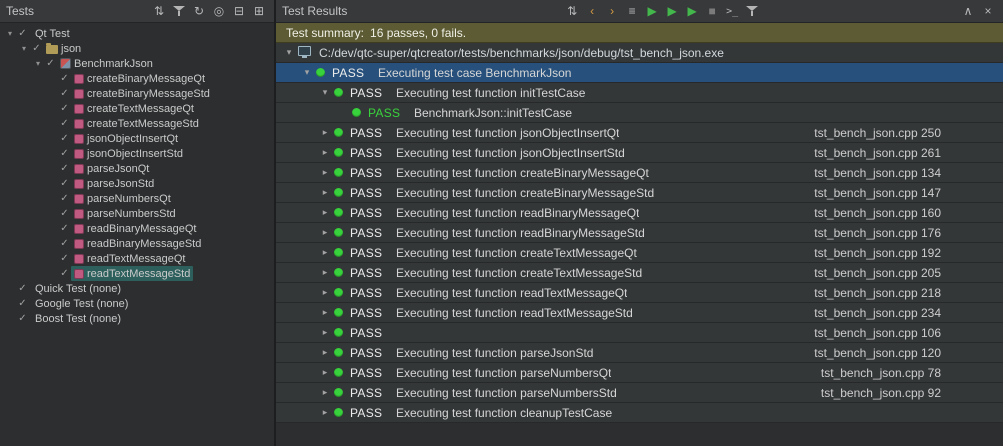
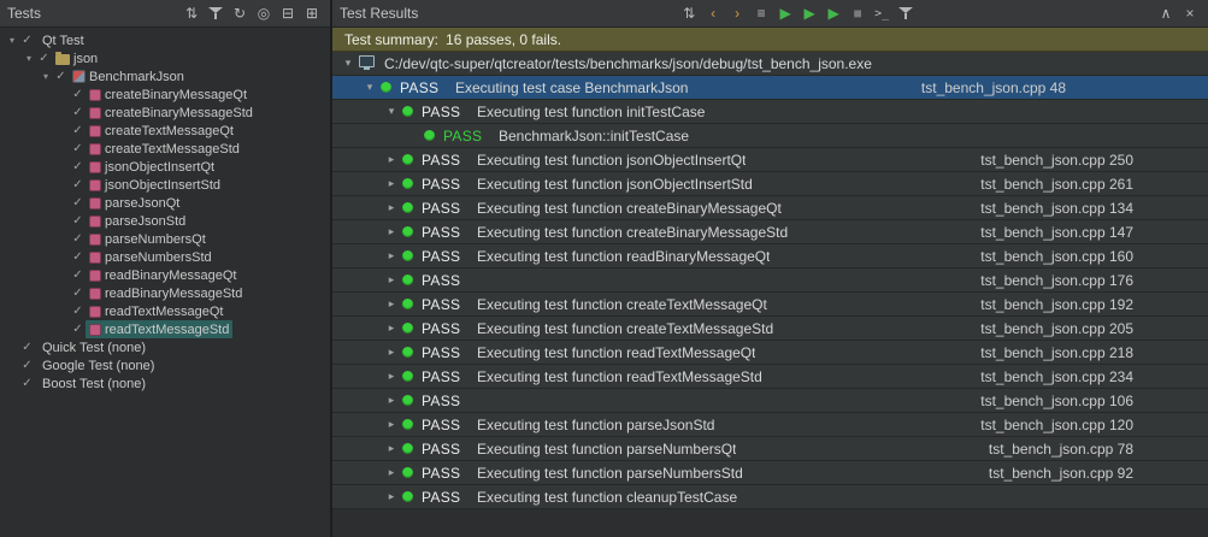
  Tests
  ⇅
  ↻
  ◎
  ⊟
  ⊞
  ▾
  ✓
  Qt Test
  ▾
  ✓
  json
  ▾
  ✓
  BenchmarkJson
  ✓
  createBinaryMessageQt
  ✓
  createBinaryMessageStd
  ✓
  createTextMessageQt
  ✓
  createTextMessageStd
  ✓
  jsonObjectInsertQt
  ✓
  jsonObjectInsertStd
  ✓
  parseJsonQt
  ✓
  parseJsonStd
  ✓
  parseNumbersQt
  ✓
  parseNumbersStd
  ✓
  readBinaryMessageQt
  ✓
  readBinaryMessageStd
  ✓
  readTextMessageQt
  ✓
  readTextMessageStd
  ✓
  Quick Test (none)
  ✓
  Google Test (none)
  ✓
  Boost Test (none)
  Test Results
  ⇅
  ‹
  ›
  ≡
  ▶
  ▶
  ▶
  ■
  >_
  ∧
  ×
  Test summary:
  16 passes, 0 fails.
  ▾
  C:/dev/qtc-super/qtcreator/tests/benchmarks/json/debug/tst_bench_json.exe
  ▾
  PASS
  Executing test case BenchmarkJson
+ tst_bench_json.cpp 48
  ▾
  PASS
  Executing test function initTestCase
  PASS
  BenchmarkJson::initTestCase
  ▸
  PASS
  Executing test function jsonObjectInsertQt
  tst_bench_json.cpp 250
  ▸
  PASS
  Executing test function jsonObjectInsertStd
  tst_bench_json.cpp 261
  ▸
  PASS
  Executing test function createBinaryMessageQt
  tst_bench_json.cpp 134
  ▸
  PASS
  Executing test function createBinaryMessageStd
  tst_bench_json.cpp 147
  ▸
  PASS
  Executing test function readBinaryMessageQt
  tst_bench_json.cpp 160
  ▸
  PASS
- Executing test function readBinaryMessageStd
  tst_bench_json.cpp 176
  ▸
  PASS
  Executing test function createTextMessageQt
  tst_bench_json.cpp 192
  ▸
  PASS
  Executing test function createTextMessageStd
  tst_bench_json.cpp 205
  ▸
  PASS
  Executing test function readTextMessageQt
  tst_bench_json.cpp 218
  ▸
  PASS
  Executing test function readTextMessageStd
  tst_bench_json.cpp 234
  ▸
  PASS
  tst_bench_json.cpp 106
  ▸
  PASS
  Executing test function parseJsonStd
  tst_bench_json.cpp 120
  ▸
  PASS
  Executing test function parseNumbersQt
  tst_bench_json.cpp 78
  ▸
  PASS
  Executing test function parseNumbersStd
  tst_bench_json.cpp 92
  ▸
  PASS
  Executing test function cleanupTestCase
